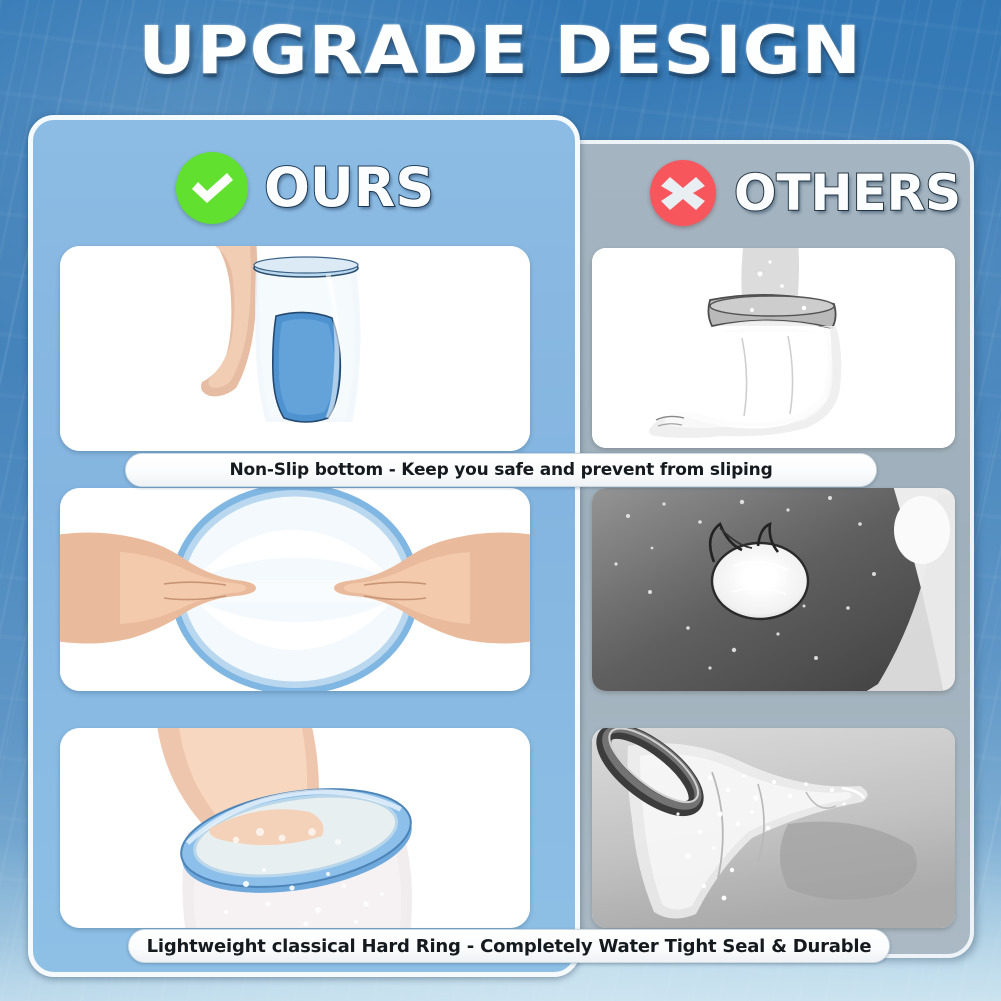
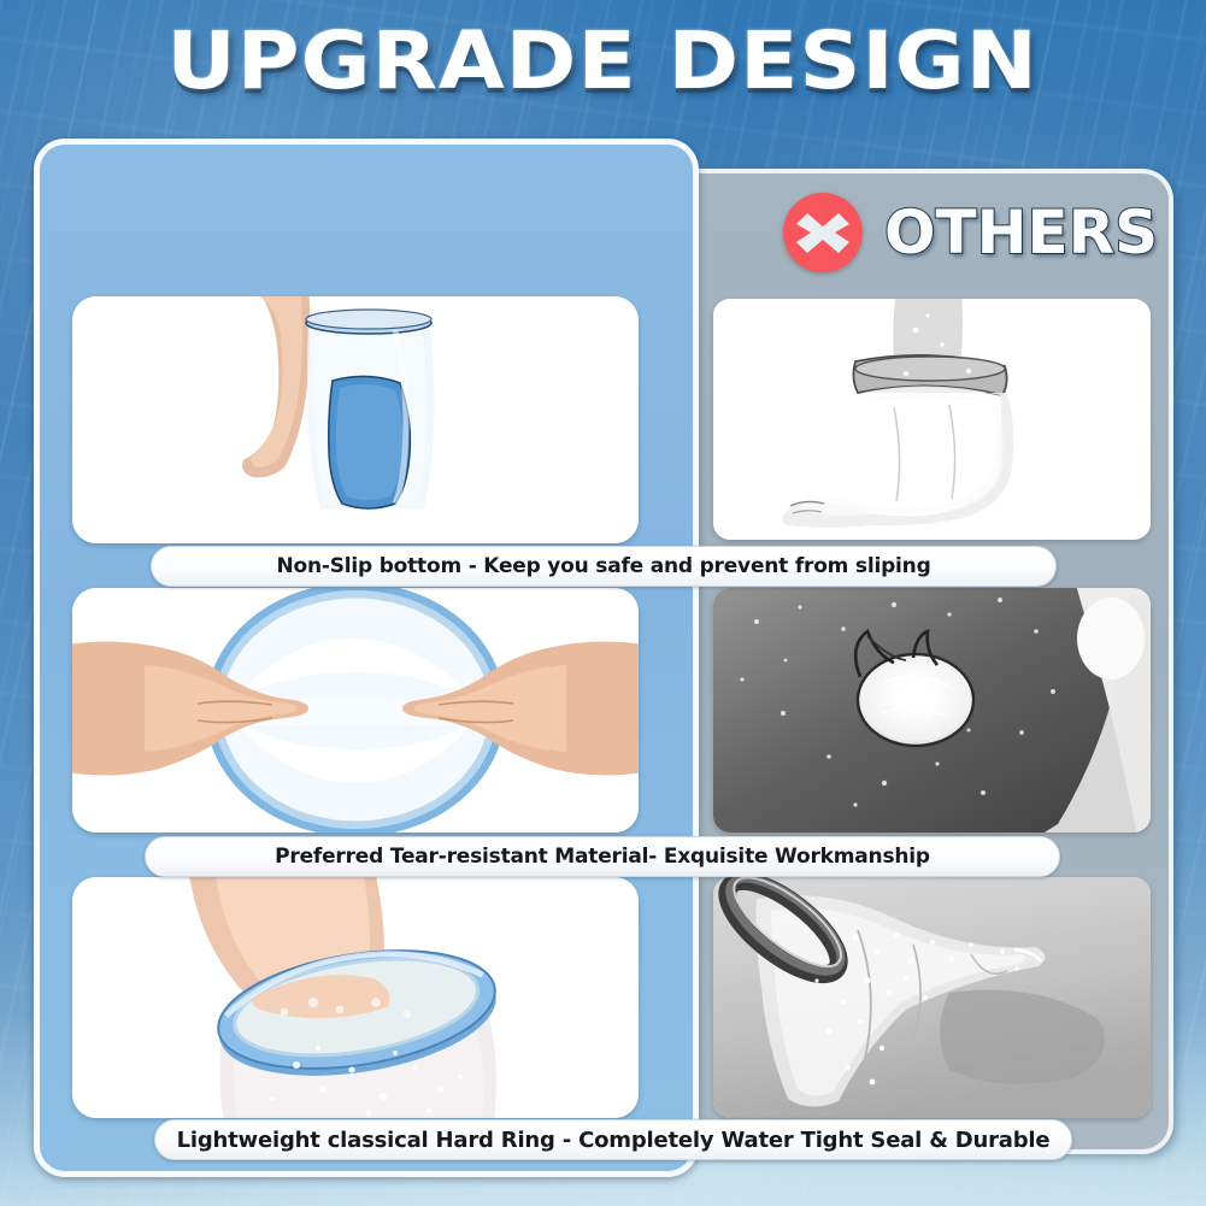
  UPGRADE DESIGN
- OURS
  OTHERS
  Non-Slip bottom - Keep you safe and prevent from sliping
+ Preferred Tear-resistant Material- Exquisite Workmanship
  Lightweight classical Hard Ring - Completely Water Tight Seal & Durable
